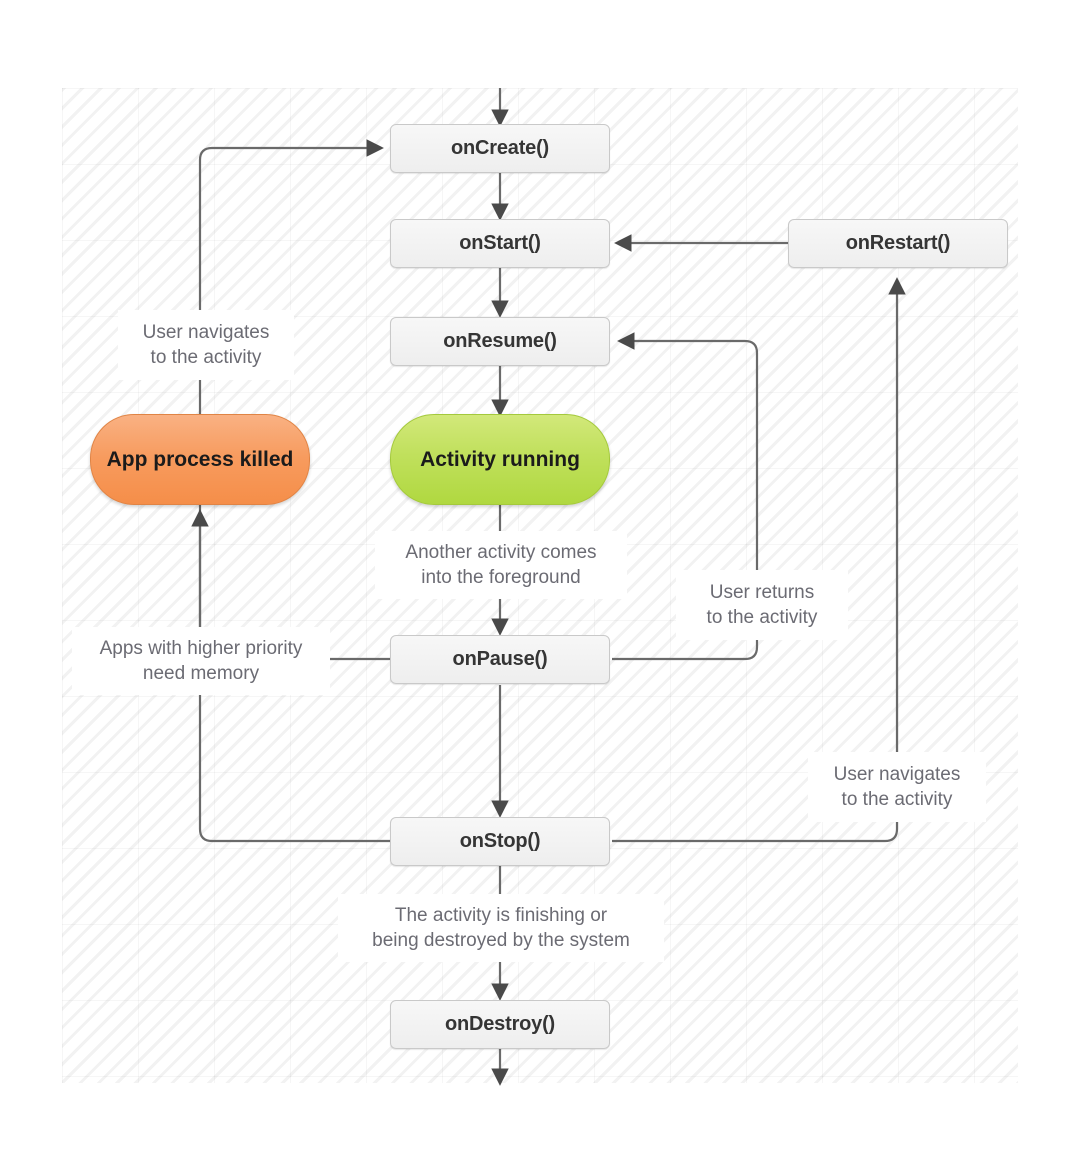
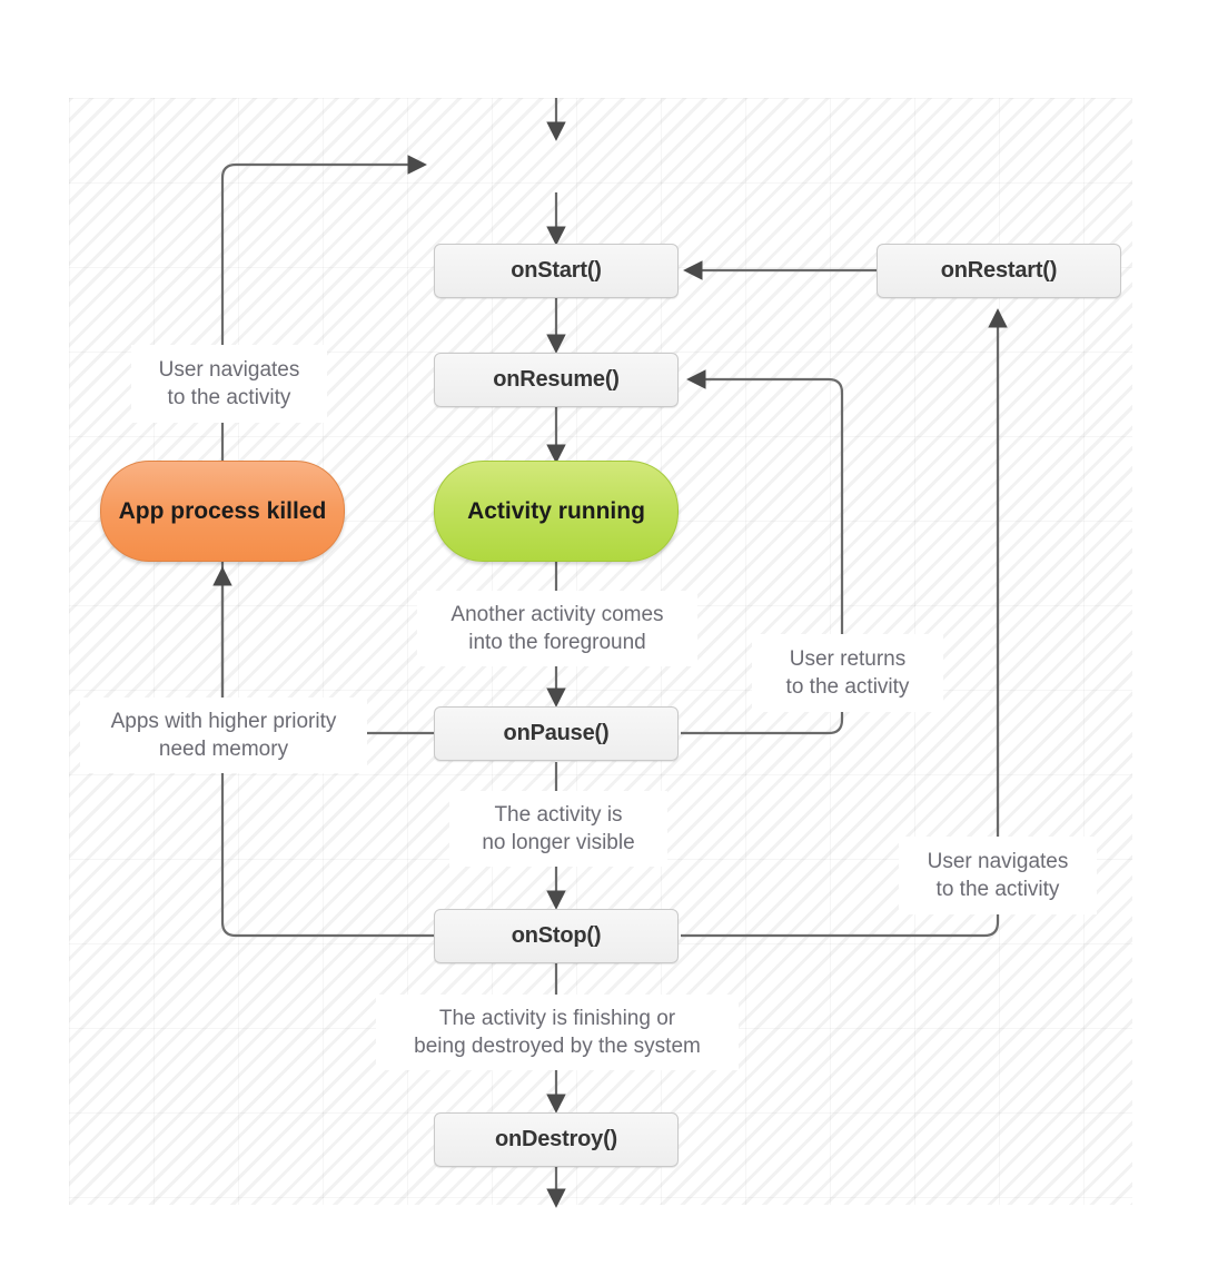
  User navigates
  to the activity
  Another activity comes
  into the foreground
  User returns
  to the activity
  Apps with higher priority
  need memory
+ The activity is
+ no longer visible
  User navigates
  to the activity
  The activity is finishing or
  being destroyed by the system
- onCreate()
  onStart()
  onResume()
  onRestart()
  onPause()
  onStop()
  onDestroy()
  App process killed
  Activity running
